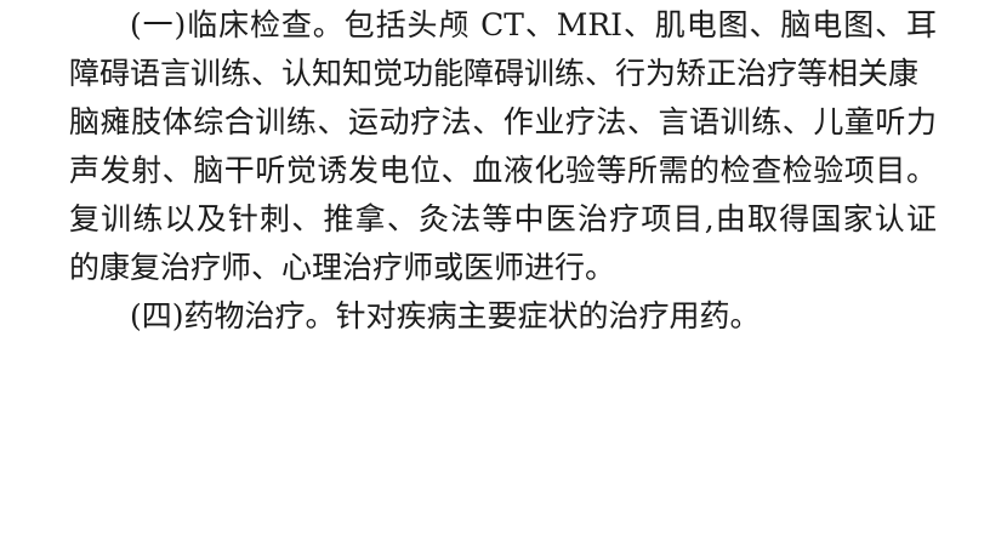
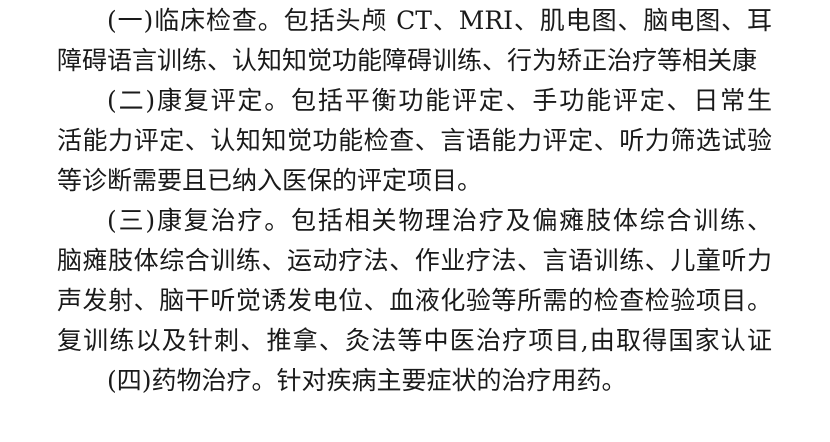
  (一)临床检查。包括头颅 CT、MRI、肌电图、脑电图、耳
  障碍语言训练、认知知觉功能障碍训练、行为矫正治疗等相关康
+ (二)康复评定。包括平衡功能评定、手功能评定、日常生
+ 活能力评定、认知知觉功能检查、言语能力评定、听力筛选试验
+ 等诊断需要且已纳入医保的评定项目。
+ (三)康复治疗。包括相关物理治疗及偏瘫肢体综合训练、
  脑瘫肢体综合训练、运动疗法、作业疗法、言语训练、儿童听力
  声发射、脑干听觉诱发电位、血液化验等所需的检查检验项目。
  复训练以及针刺、推拿、灸法等中医治疗项目,由取得国家认证
- 的康复治疗师、心理治疗师或医师进行。
  (四)药物治疗。针对疾病主要症状的治疗用药。
